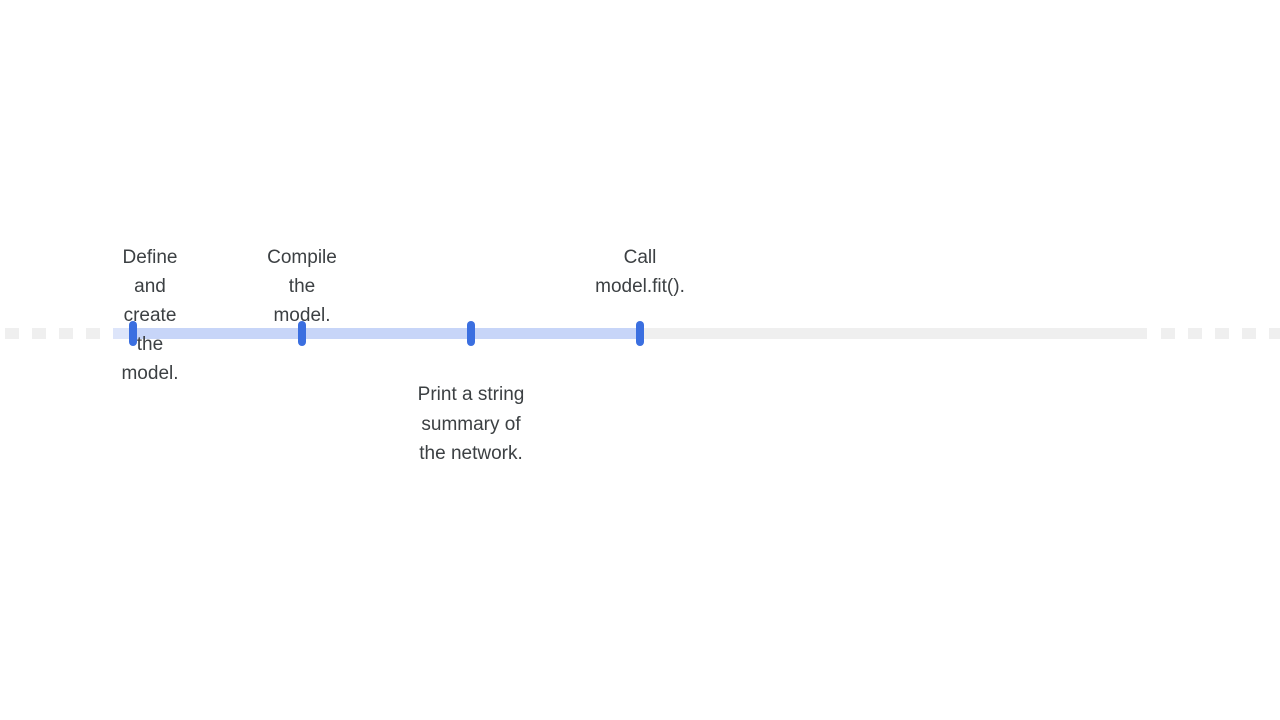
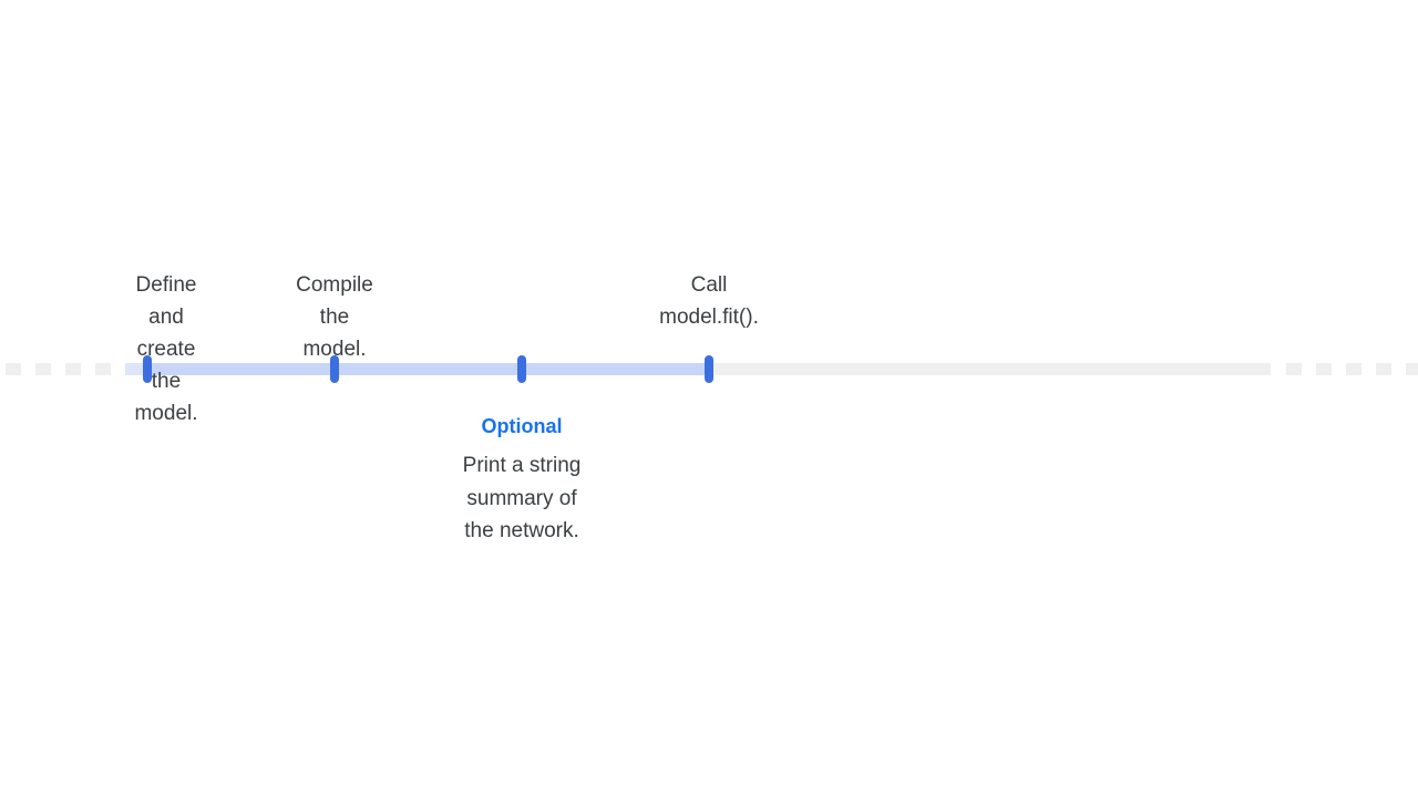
  Define and
  create the model.
  Compile the
  model.
  Call
  model.fit().
+ Optional
  Print a string
  summary of
  the network.
